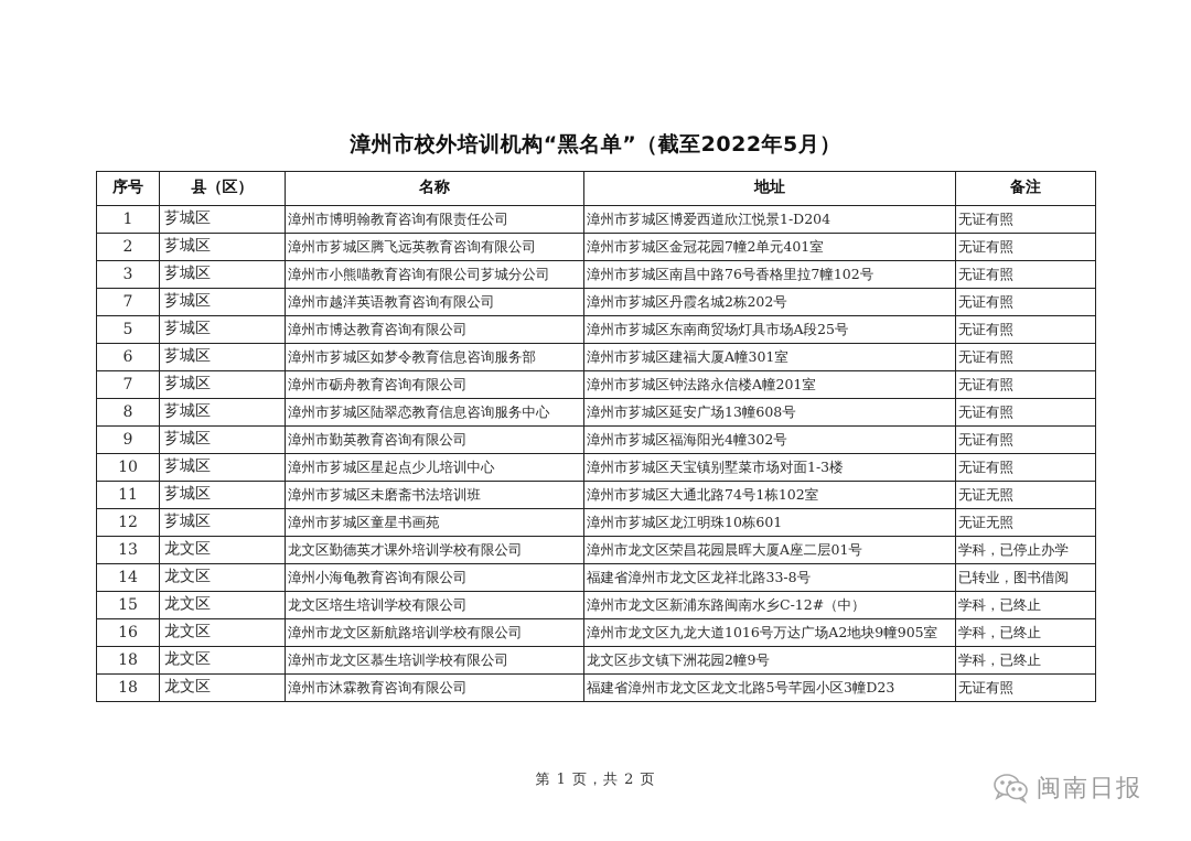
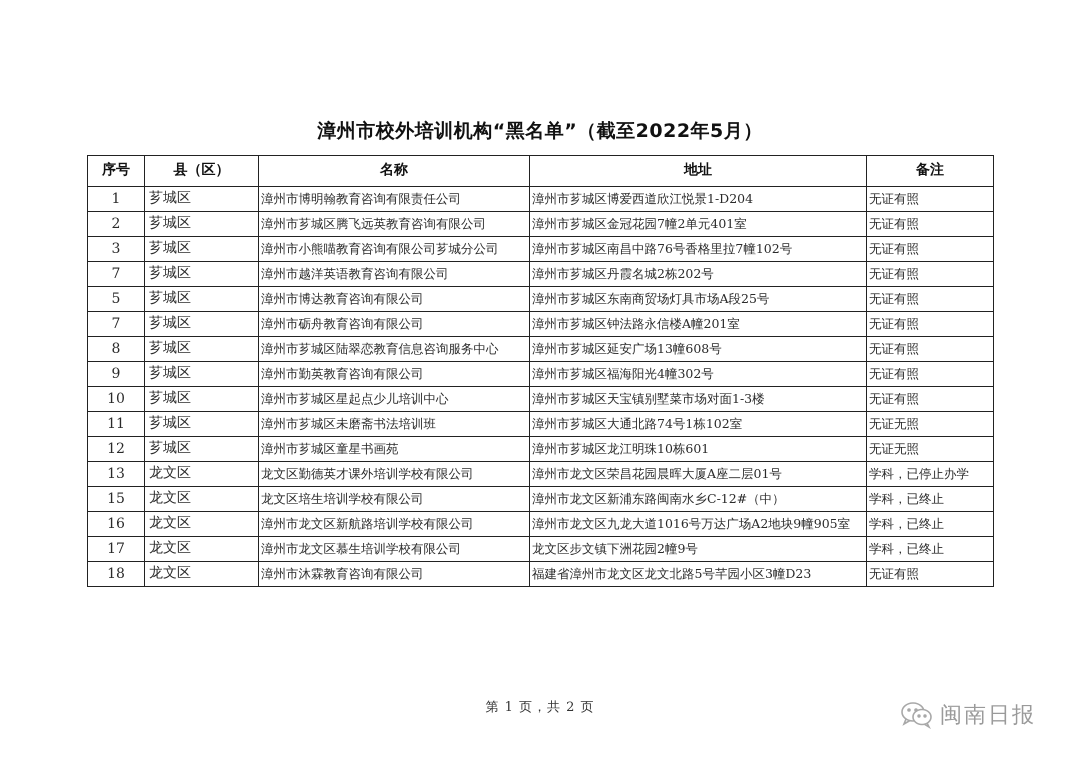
  漳州市校外培训机构“黑名单”（截至2022年5月）
  序号	县（区）	名称	地址	备注
  1	芗城区	漳州市博明翰教育咨询有限责任公司	漳州市芗城区博爱西道欣江悦景1-D204	无证有照
  2	芗城区	漳州市芗城区腾飞远英教育咨询有限公司	漳州市芗城区金冠花园7幢2单元401室	无证有照
  3	芗城区	漳州市小熊喵教育咨询有限公司芗城分公司	漳州市芗城区南昌中路76号香格里拉7幢102号	无证有照
  7	芗城区	漳州市越洋英语教育咨询有限公司	漳州市芗城区丹霞名城2栋202号	无证有照
  5	芗城区	漳州市博达教育咨询有限公司	漳州市芗城区东南商贸场灯具市场A段25号	无证有照
- 6	芗城区	漳州市芗城区如梦令教育信息咨询服务部	漳州市芗城区建福大厦A幢301室	无证有照
  7	芗城区	漳州市砺舟教育咨询有限公司	漳州市芗城区钟法路永信楼A幢201室	无证有照
  8	芗城区	漳州市芗城区陆翠恋教育信息咨询服务中心	漳州市芗城区延安广场13幢608号	无证有照
  9	芗城区	漳州市勤英教育咨询有限公司	漳州市芗城区福海阳光4幢302号	无证有照
  10	芗城区	漳州市芗城区星起点少儿培训中心	漳州市芗城区天宝镇别墅菜市场对面1-3楼	无证有照
  11	芗城区	漳州市芗城区未磨斋书法培训班	漳州市芗城区大通北路74号1栋102室	无证无照
  12	芗城区	漳州市芗城区童星书画苑	漳州市芗城区龙江明珠10栋601	无证无照
  13	龙文区	龙文区勤德英才课外培训学校有限公司	漳州市龙文区荣昌花园晨晖大厦A座二层01号	学科，已停止办学
- 14	龙文区	漳州小海龟教育咨询有限公司	福建省漳州市龙文区龙祥北路33-8号	已转业，图书借阅
  15	龙文区	龙文区培生培训学校有限公司	漳州市龙文区新浦东路闽南水乡C-12#（中）	学科，已终止
  16	龙文区	漳州市龙文区新航路培训学校有限公司	漳州市龙文区九龙大道1016号万达广场A2地块9幢905室	学科，已终止
- 18	龙文区	漳州市龙文区慕生培训学校有限公司	龙文区步文镇下洲花园2幢9号	学科，已终止
+ 17	龙文区	漳州市龙文区慕生培训学校有限公司	龙文区步文镇下洲花园2幢9号	学科，已终止
  18	龙文区	漳州市沐霖教育咨询有限公司	福建省漳州市龙文区龙文北路5号芊园小区3幢D23	无证有照
  第 1 页，共 2 页
  闽南日报
